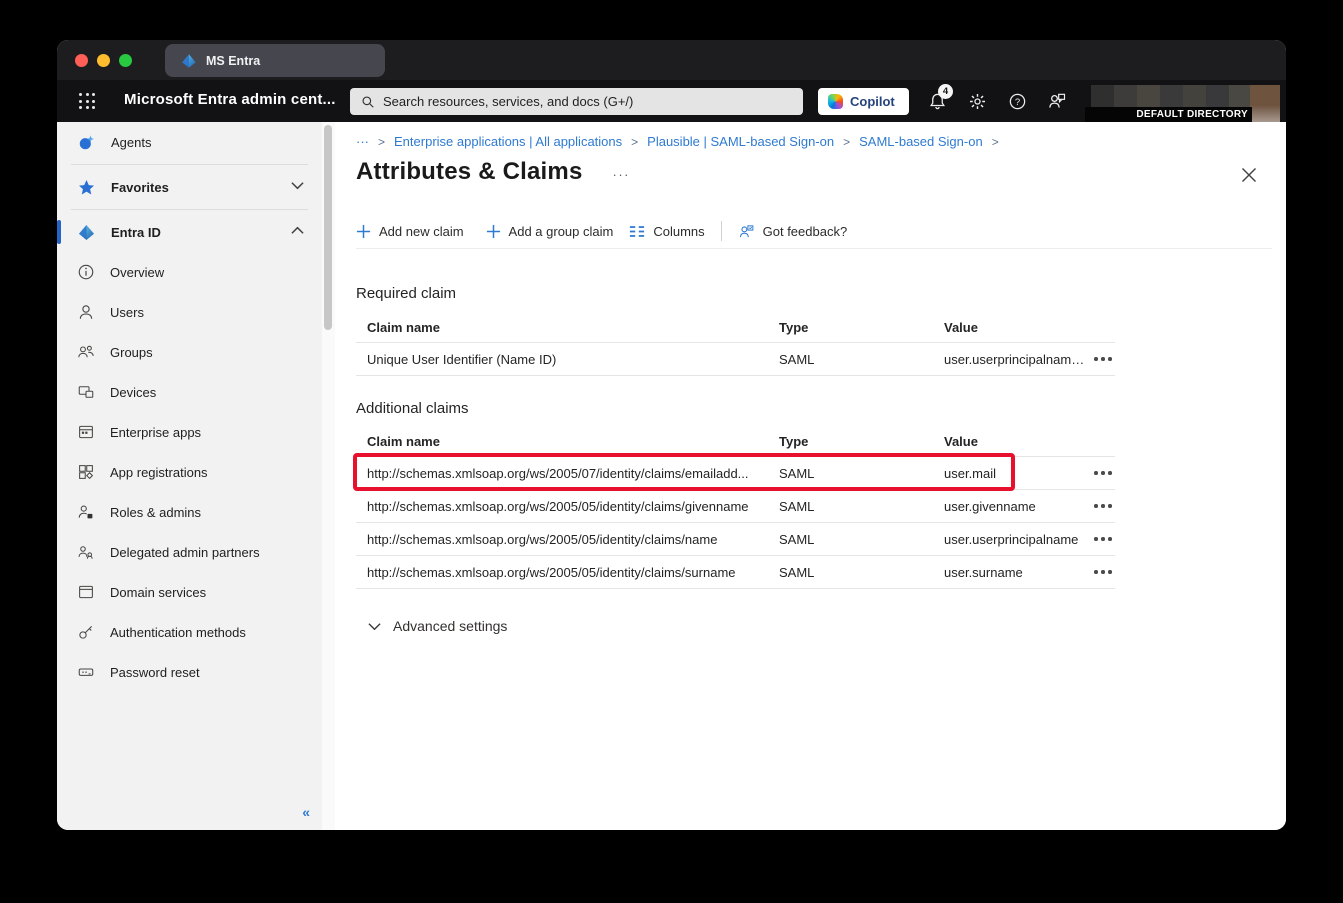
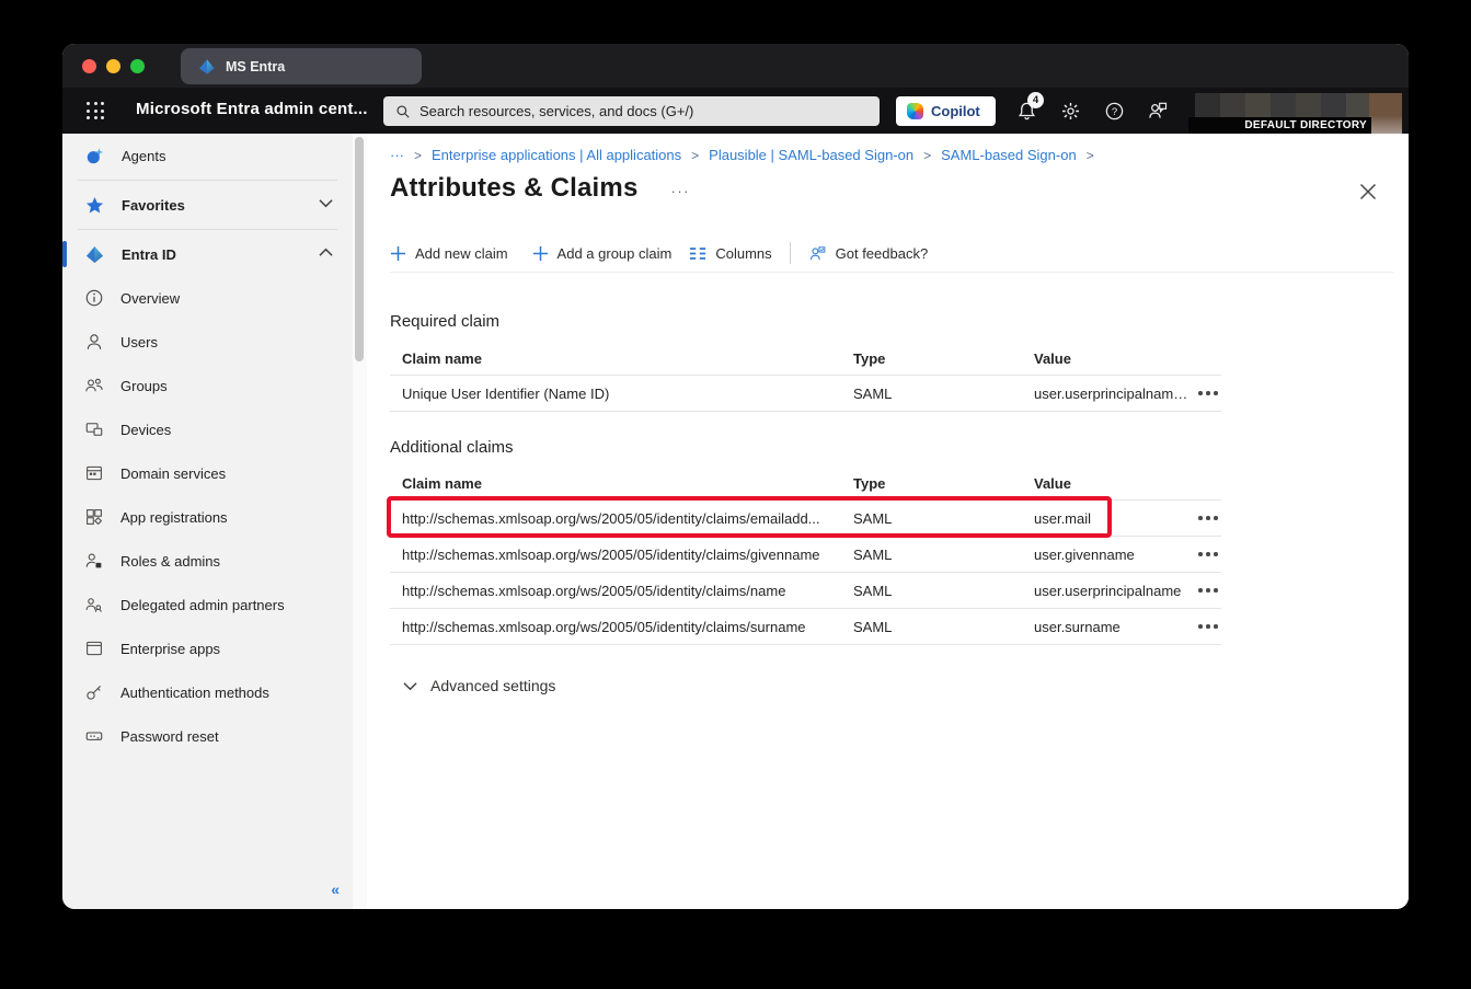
  MS Entra
  Microsoft Entra admin cent...
  Search resources, services, and docs (G+/)
  Copilot
  4
  ?
  DEFAULT DIRECTORY
  Agents
  Favorites
  Entra ID
  Overview
  Users
  Groups
  Devices
- Enterprise apps
+ Domain services
  App registrations
  Roles & admins
  Delegated admin partners
- Domain services
+ Enterprise apps
  Authentication methods
  Password reset
  «
  ···
  >
  Enterprise applications | All applications
  >
  Plausible | SAML-based Sign-on
  >
  SAML-based Sign-on
  >
  Attributes & Claims
  ···
  Add new claim
  Add a group claim
  Columns
  Got feedback?
  Required claim
  Claim name
  Type
  Value
  Unique User Identifier (Name ID)
  SAML
  user.userprincipalname [..
  Additional claims
  Claim name
  Type
  Value
- http://schemas.xmlsoap.org/ws/2005/07/identity/claims/emailadd...
+ http://schemas.xmlsoap.org/ws/2005/05/identity/claims/emailadd...
  SAML
  user.mail
  http://schemas.xmlsoap.org/ws/2005/05/identity/claims/givenname
  SAML
  user.givenname
  http://schemas.xmlsoap.org/ws/2005/05/identity/claims/name
  SAML
  user.userprincipalname
  http://schemas.xmlsoap.org/ws/2005/05/identity/claims/surname
  SAML
  user.surname
  Advanced settings
